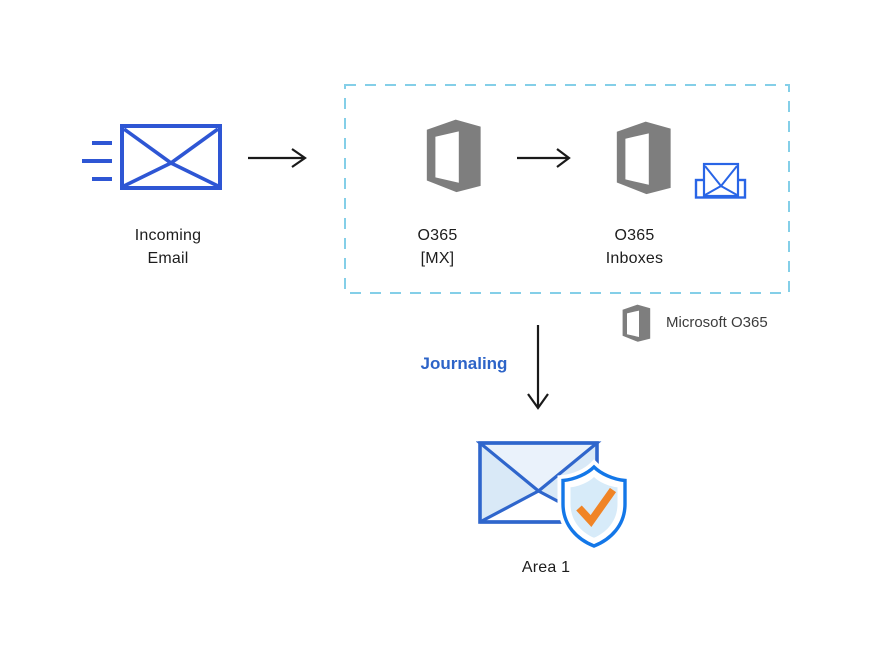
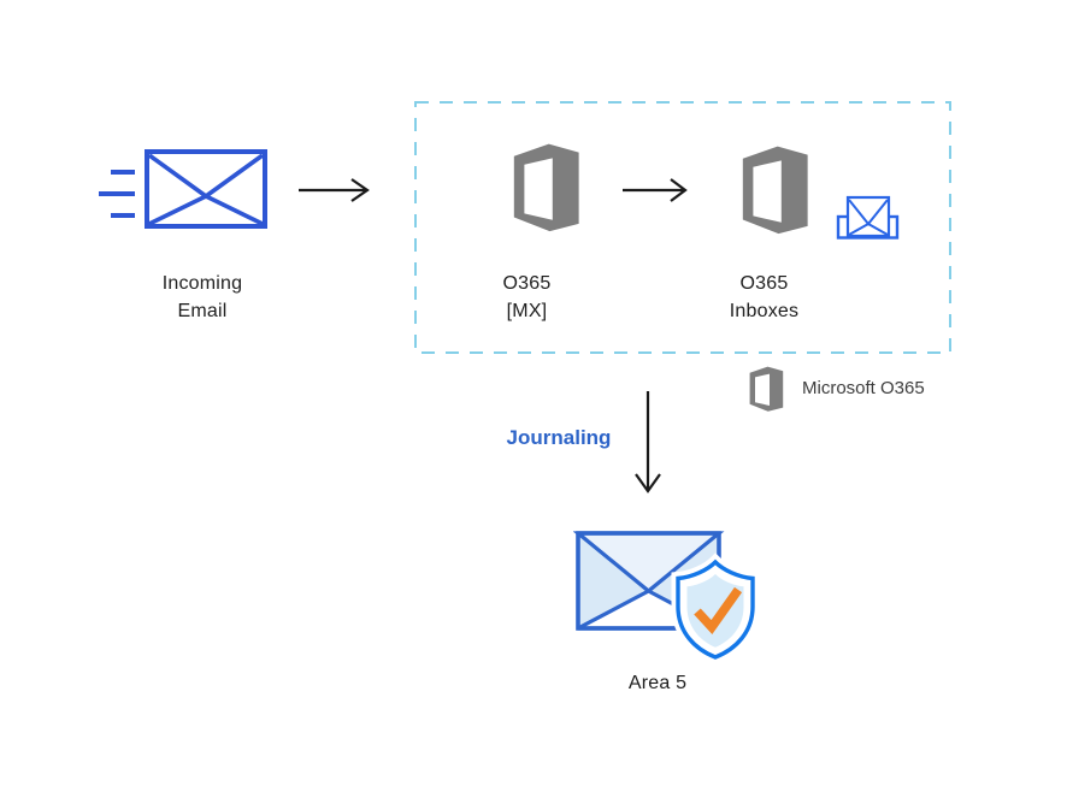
  Incoming
  Email
  O365
  [MX]
  O365
  Inboxes
  Microsoft O365
  Journaling
- Area 1
+ Area 5
